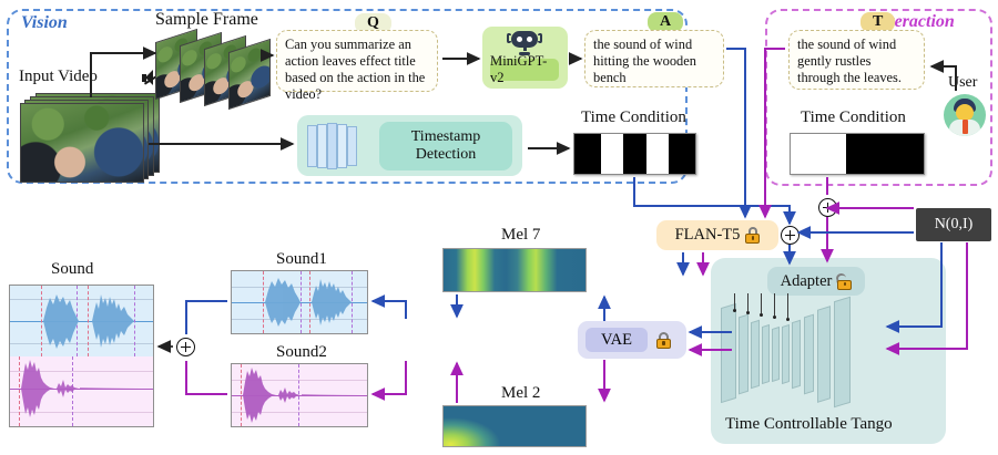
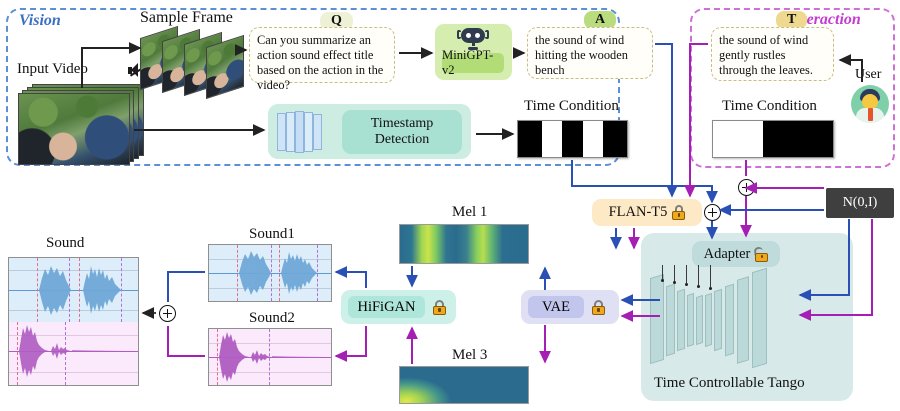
  Vision
  eraction
  Input Video
  Sample Frame
  Q
- Can you summarize an action leaves effect title based on the action in the video?
+ Can you summarize an action sound effect title based on the action in the video?
  MiniGPT-v2
  A
  the sound of wind hitting the wooden bench
  Timestamp
  Detection
  Time Condition
  T
  the sound of wind gently rustles through the leaves.
  User
  Time Condition
  FLAN-T5
  N(0,I)
  Time Controllable Tango
  Adapter
  VAE
+ HiFiGAN
- Mel 7
+ Mel 1
- Mel 2
+ Mel 3
  Sound1
  Sound2
  Sound
